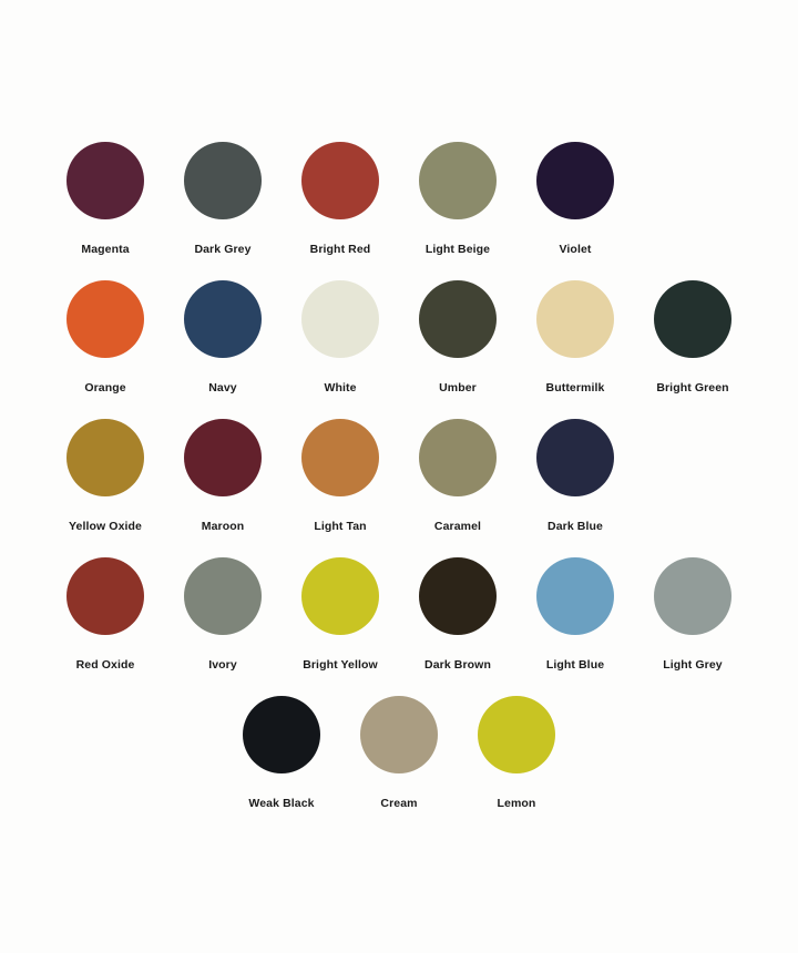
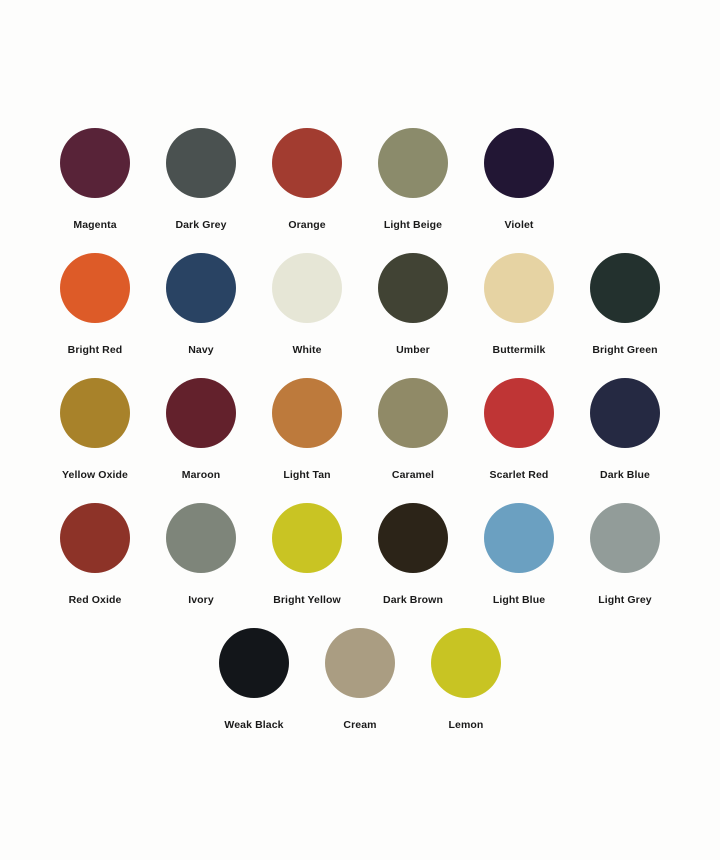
  Magenta
  Dark Grey
- Bright Red
+ Orange
  Light Beige
  Violet
- Orange
+ Bright Red
  Navy
  White
  Umber
  Buttermilk
  Bright Green
  Yellow Oxide
  Maroon
  Light Tan
  Caramel
+ Scarlet Red
  Dark Blue
  Red Oxide
  Ivory
  Bright Yellow
  Dark Brown
  Light Blue
  Light Grey
  Weak Black
  Cream
  Lemon
